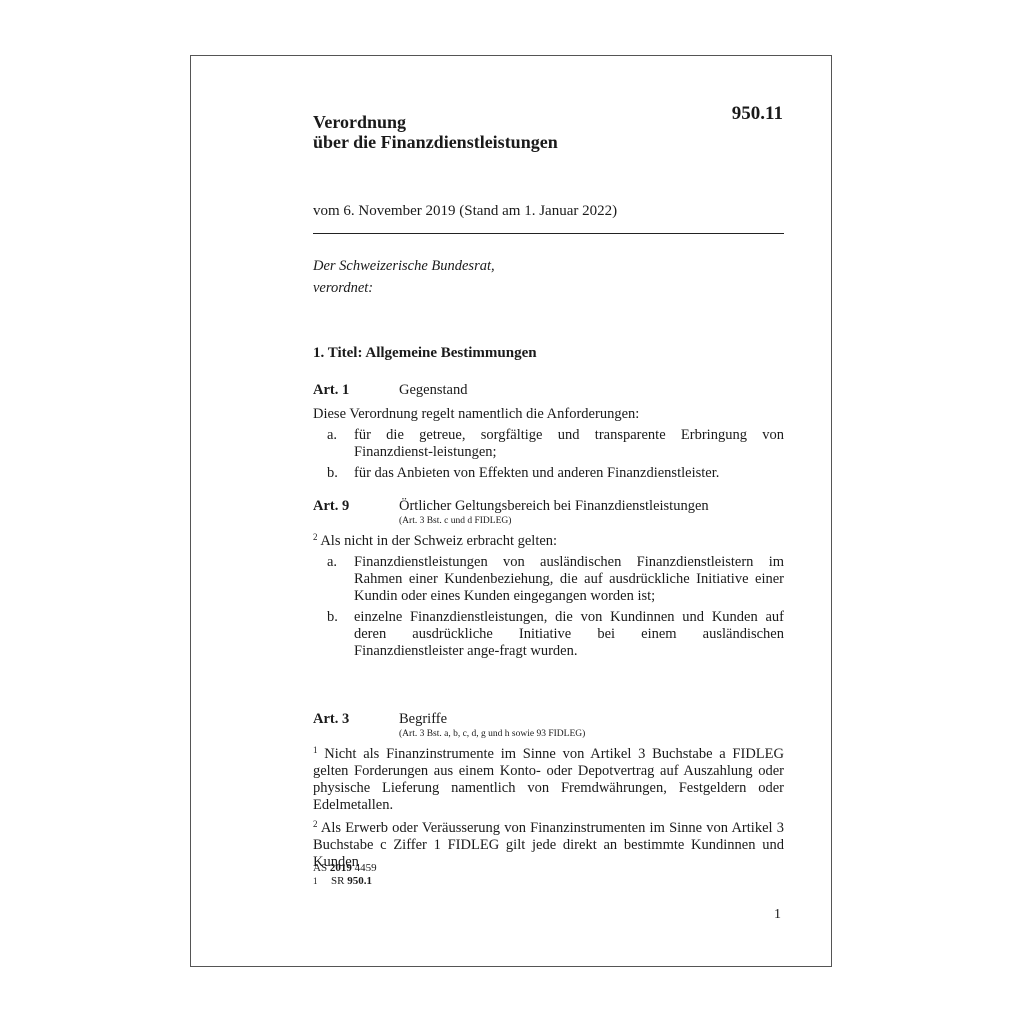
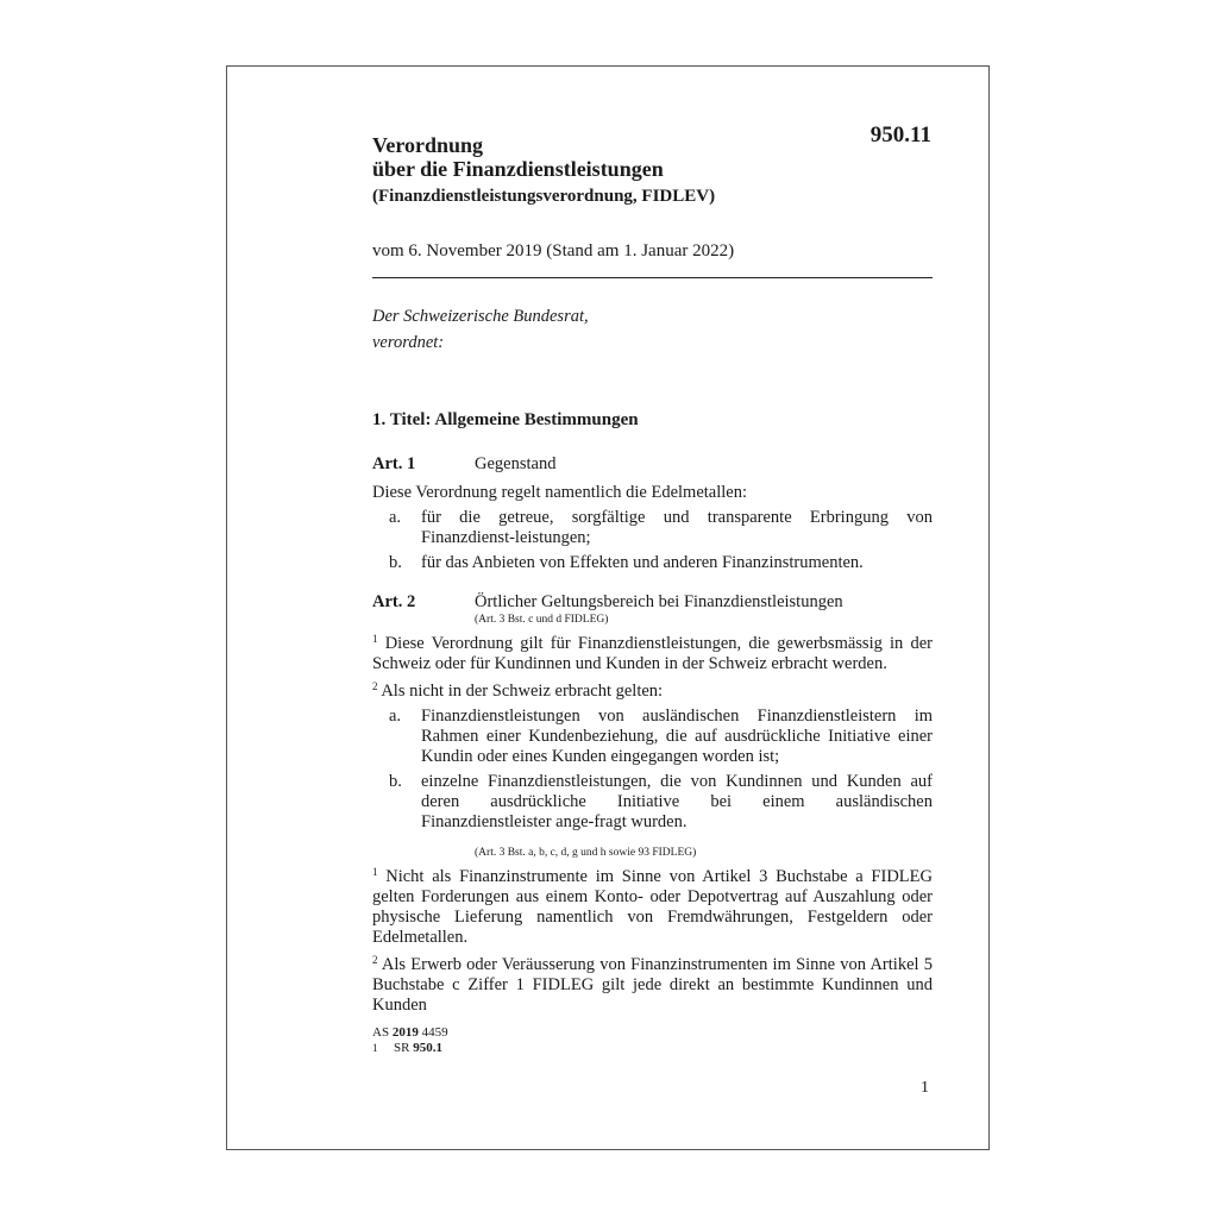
  950.11
  Verordnung
  über die Finanzdienstleistungen
+ (Finanzdienstleistungsverordnung, FIDLEV)
  vom 6. November 2019 (Stand am 1. Januar 2022)
  Der Schweizerische Bundesrat,
  verordnet:
  1. Titel: Allgemeine Bestimmungen
  Art. 1
  Gegenstand
- Diese Verordnung regelt namentlich die Anforderungen:
+ Diese Verordnung regelt namentlich die Edelmetallen:
  a.
  für die getreue, sorgfältige und transparente Erbringung von Finanzdienst-leistungen;
  b.
- für das Anbieten von Effekten und anderen Finanzdienstleister.
+ für das Anbieten von Effekten und anderen Finanzinstrumenten.
- Art. 9
+ Art. 2
  Örtlicher Geltungsbereich bei Finanzdienstleistungen
  (Art. 3 Bst. c und d FIDLEG)
+ 1 Diese Verordnung gilt für Finanzdienstleistungen, die gewerbsmässig in der Schweiz oder für Kundinnen und Kunden in der Schweiz erbracht werden.
  2 Als nicht in der Schweiz erbracht gelten:
  a.
  Finanzdienstleistungen von ausländischen Finanzdienstleistern im Rahmen einer Kundenbeziehung, die auf ausdrückliche Initiative einer Kundin oder eines Kunden eingegangen worden ist;
  b.
  einzelne Finanzdienstleistungen, die von Kundinnen und Kunden auf deren ausdrückliche Initiative bei einem ausländischen Finanzdienstleister ange-fragt wurden.
- Art. 3
- Begriffe
  (Art. 3 Bst. a, b, c, d, g und h sowie 93 FIDLEG)
  1 Nicht als Finanzinstrumente im Sinne von Artikel 3 Buchstabe a FIDLEG gelten Forderungen aus einem Konto- oder Depotvertrag auf Auszahlung oder physische Lieferung namentlich von Fremdwährungen, Festgeldern oder Edelmetallen.
- 2 Als Erwerb oder Veräusserung von Finanzinstrumenten im Sinne von Artikel 3 Buchstabe c Ziffer 1 FIDLEG gilt jede direkt an bestimmte Kundinnen und Kunden
+ 2 Als Erwerb oder Veräusserung von Finanzinstrumenten im Sinne von Artikel 5 Buchstabe c Ziffer 1 FIDLEG gilt jede direkt an bestimmte Kundinnen und Kunden
  AS 2019 4459
  1
  SR
  950.1
  1
